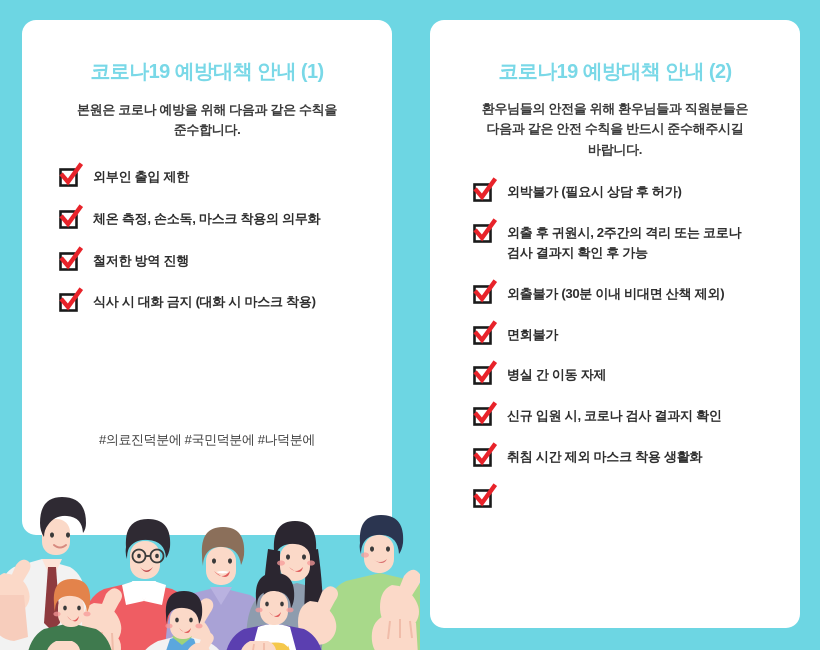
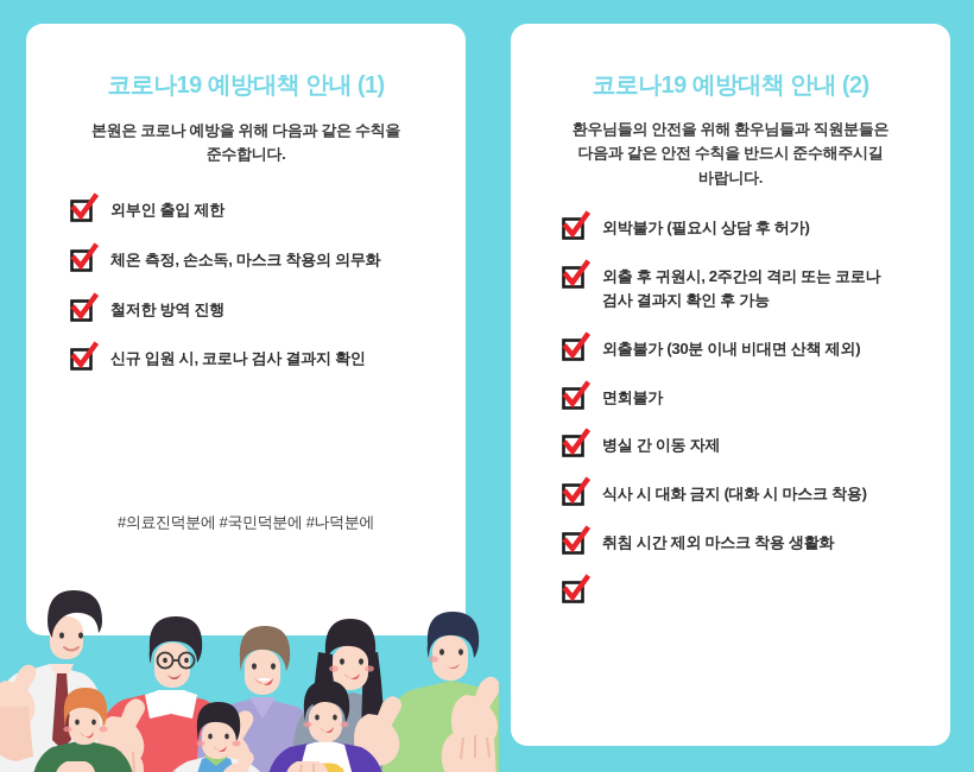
  코로나19 예방대책 안내 (1)
  본원은 코로나 예방을 위해 다음과 같은 수칙을
  준수합니다.
  외부인 출입 제한
  체온 측정, 손소독, 마스크 착용의 의무화
  철저한 방역 진행
- 식사 시 대화 금지 (대화 시 마스크 착용)
+ 신규 입원 시, 코로나 검사 결과지 확인
  #의료진덕분에 #국민덕분에 #나덕분에
  코로나19 예방대책 안내 (2)
  환우님들의 안전을 위해 환우님들과 직원분들은
  다음과 같은 안전 수칙을 반드시 준수해주시길
  바랍니다.
  외박불가 (필요시 상담 후 허가)
  외출 후 귀원시, 2주간의 격리 또는 코로나
  검사 결과지 확인 후 가능
  외출불가 (30분 이내 비대면 산책 제외)
  면회불가
  병실 간 이동 자제
- 신규 입원 시, 코로나 검사 결과지 확인
+ 식사 시 대화 금지 (대화 시 마스크 착용)
  취침 시간 제외 마스크 착용 생활화
